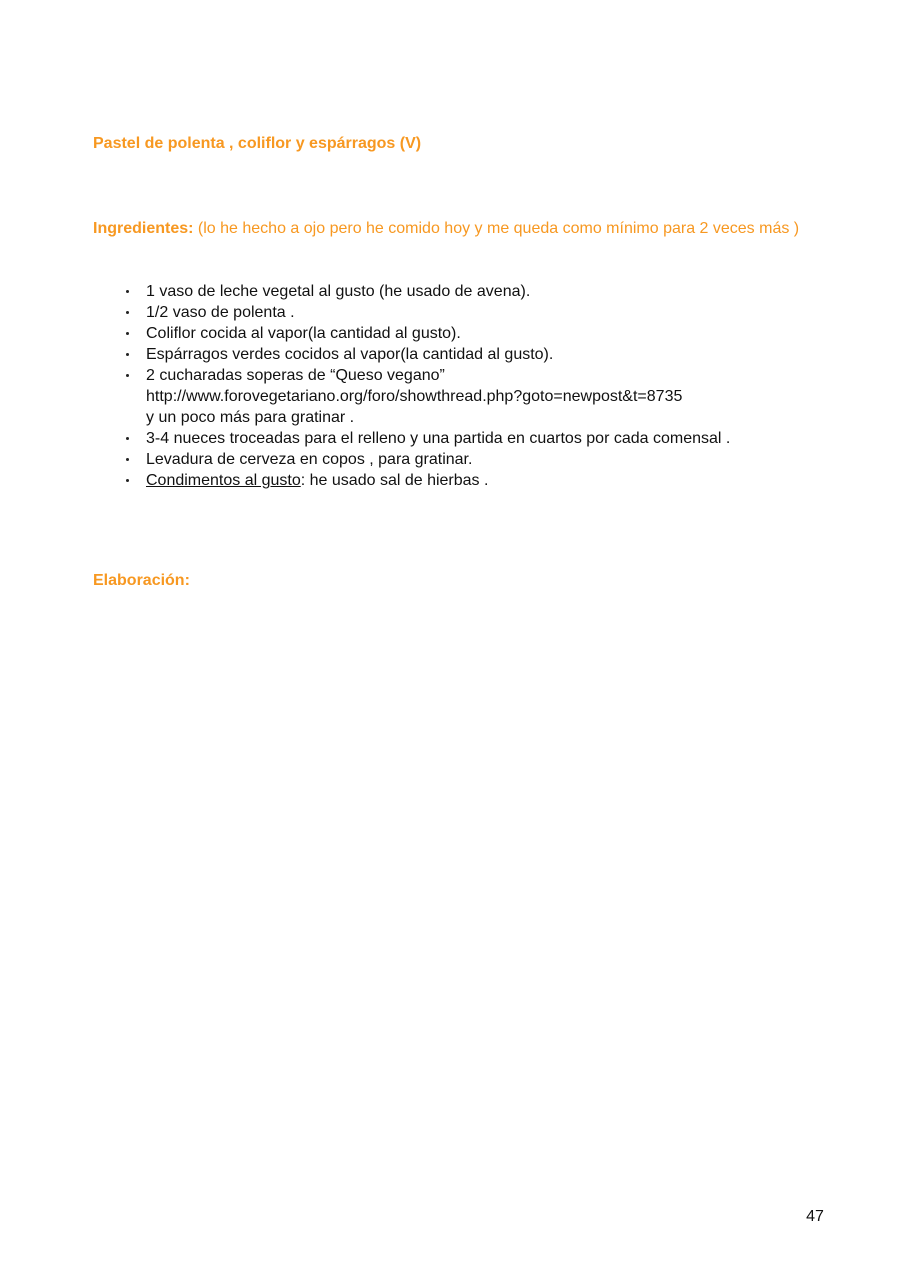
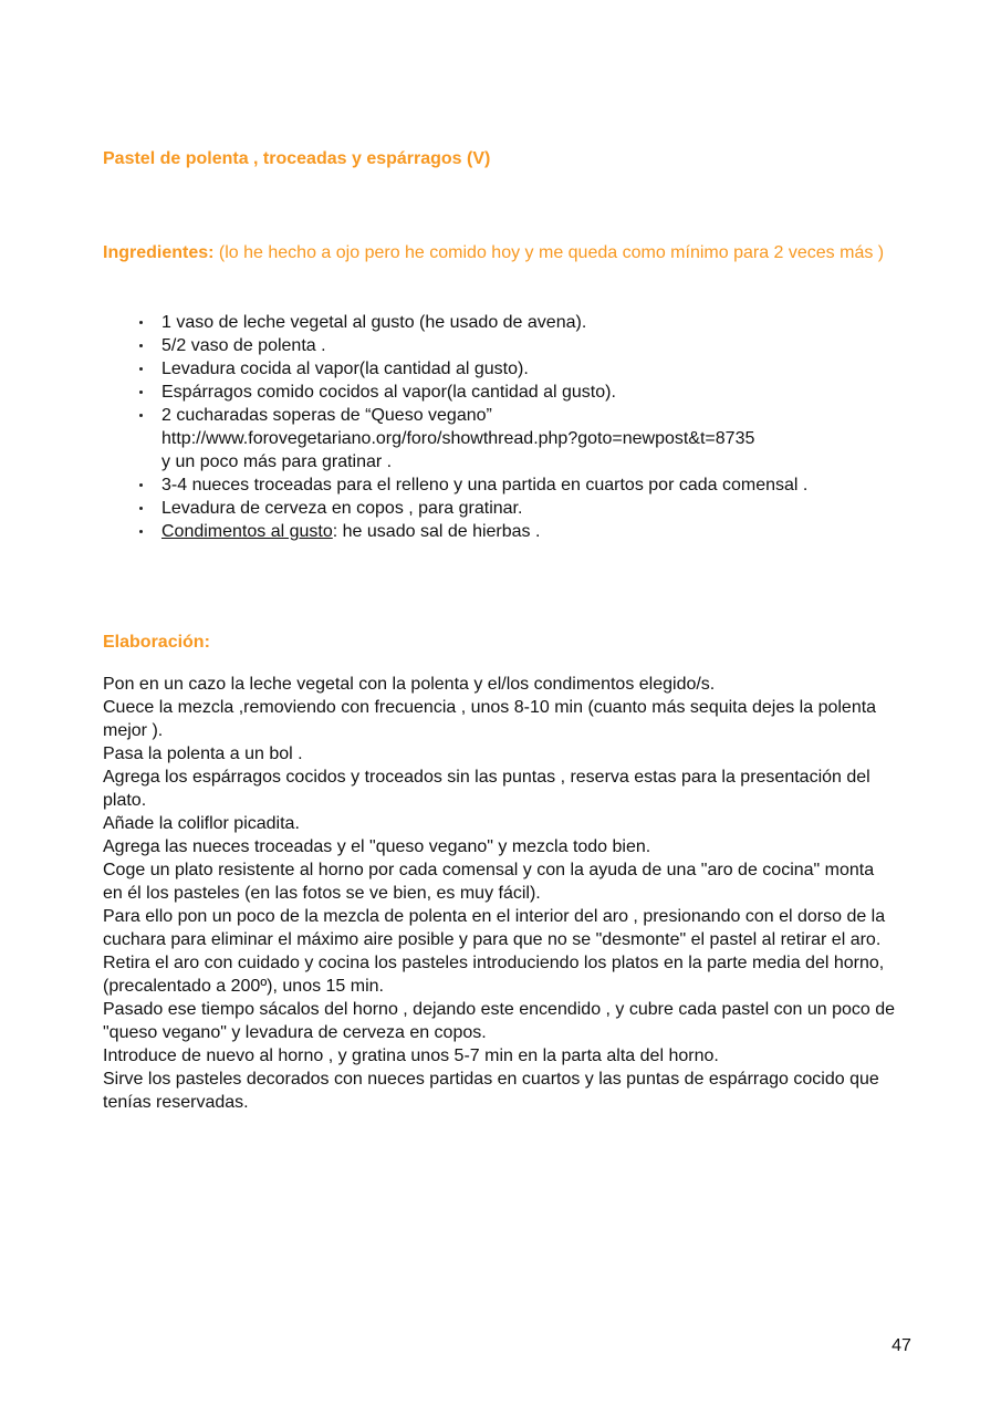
- Pastel de polenta , coliflor y espárragos (V)
+ Pastel de polenta , troceadas y espárragos (V)
  Ingredientes: (lo he hecho a ojo pero he comido hoy y me queda como mínimo para 2 veces más )
  1 vaso de leche vegetal al gusto (he usado de avena).
- 1/2 vaso de polenta .
+ 5/2 vaso de polenta .
- Coliflor cocida al vapor(la cantidad al gusto).
+ Levadura cocida al vapor(la cantidad al gusto).
- Espárragos verdes cocidos al vapor(la cantidad al gusto).
+ Espárragos comido cocidos al vapor(la cantidad al gusto).
  2 cucharadas soperas de “Queso vegano”
  http://www.forovegetariano.org/foro/showthread.php?goto=newpost&t=8735
  y un poco más para gratinar .
  3-4 nueces troceadas para el relleno y una partida en cuartos por cada comensal .
  Levadura de cerveza en copos , para gratinar.
  Condimentos al gusto: he usado sal de hierbas .
  Elaboración:
+ Pon en un cazo la leche vegetal con la polenta y el/los condimentos elegido/s.
+ Cuece la mezcla ,removiendo con frecuencia , unos 8-10 min (cuanto más sequita dejes la polenta mejor ).
+ Pasa la polenta a un bol .
+ Agrega los espárragos cocidos y troceados sin las puntas , reserva estas para la presentación del plato.
+ Añade la coliflor picadita.
+ Agrega las nueces troceadas y el "queso vegano" y mezcla todo bien.
+ Coge un plato resistente al horno por cada comensal y con la ayuda de una "aro de cocina" monta en él los pasteles (en las fotos se ve bien, es muy fácil).
+ Para ello pon un poco de la mezcla de polenta en el interior del aro , presionando con el dorso de la cuchara para eliminar el máximo aire posible y para que no se "desmonte" el pastel al retirar el aro.
+ Retira el aro con cuidado y cocina los pasteles introduciendo los platos en la parte media del horno, (precalentado a 200º), unos 15 min.
+ Pasado ese tiempo sácalos del horno , dejando este encendido , y cubre cada pastel con un poco de "queso vegano" y levadura de cerveza en copos.
+ Introduce de nuevo al horno , y gratina unos 5-7 min en la parta alta del horno.
+ Sirve los pasteles decorados con nueces partidas en cuartos y las puntas de espárrago cocido que tenías reservadas.
  47
